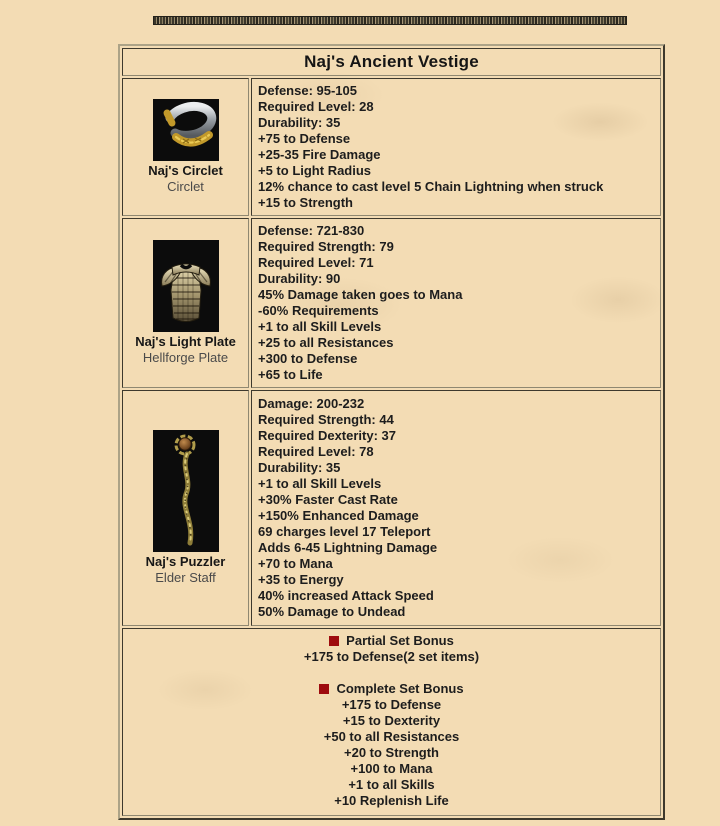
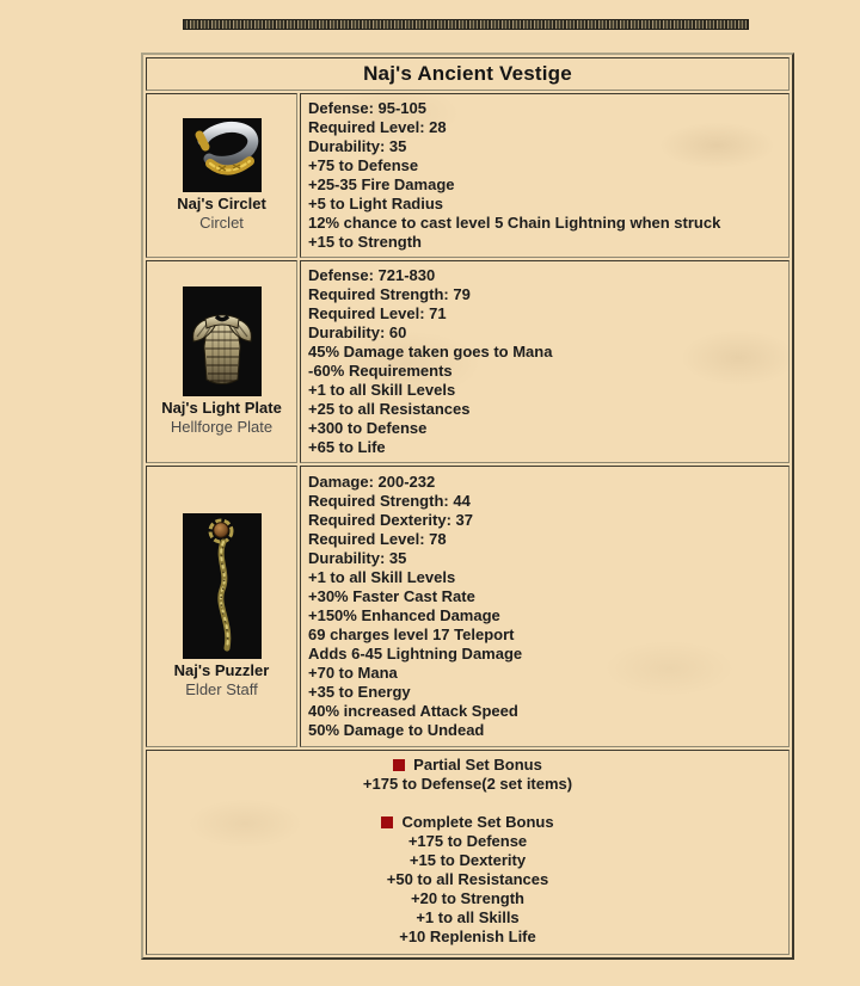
  Naj's Ancient Vestige
  Naj's Circlet
  Circlet
  Defense: 95-105
  Required Level: 28
  Durability: 35
  +75 to Defense
  +25-35 Fire Damage
  +5 to Light Radius
  12% chance to cast level 5 Chain Lightning when struck
  +15 to Strength
  Naj's Light Plate
  Hellforge Plate
  Defense: 721-830
  Required Strength: 79
  Required Level: 71
- Durability: 90
+ Durability: 60
  45% Damage taken goes to Mana
  -60% Requirements
  +1 to all Skill Levels
  +25 to all Resistances
  +300 to Defense
  +65 to Life
  Naj's Puzzler
  Elder Staff
  Damage: 200-232
  Required Strength: 44
  Required Dexterity: 37
  Required Level: 78
  Durability: 35
  +1 to all Skill Levels
  +30% Faster Cast Rate
  +150% Enhanced Damage
  69 charges level 17 Teleport
  Adds 6-45 Lightning Damage
  +70 to Mana
  +35 to Energy
  40% increased Attack Speed
  50% Damage to Undead
  Partial Set Bonus
  +175 to Defense(2 set items)
  Complete Set Bonus
  +175 to Defense
  +15 to Dexterity
  +50 to all Resistances
  +20 to Strength
- +100 to Mana
  +1 to all Skills
  +10 Replenish Life
